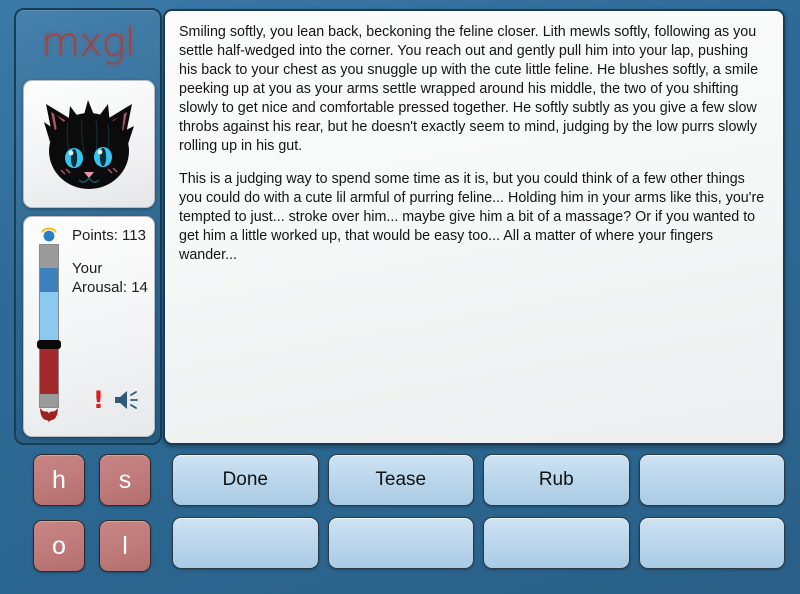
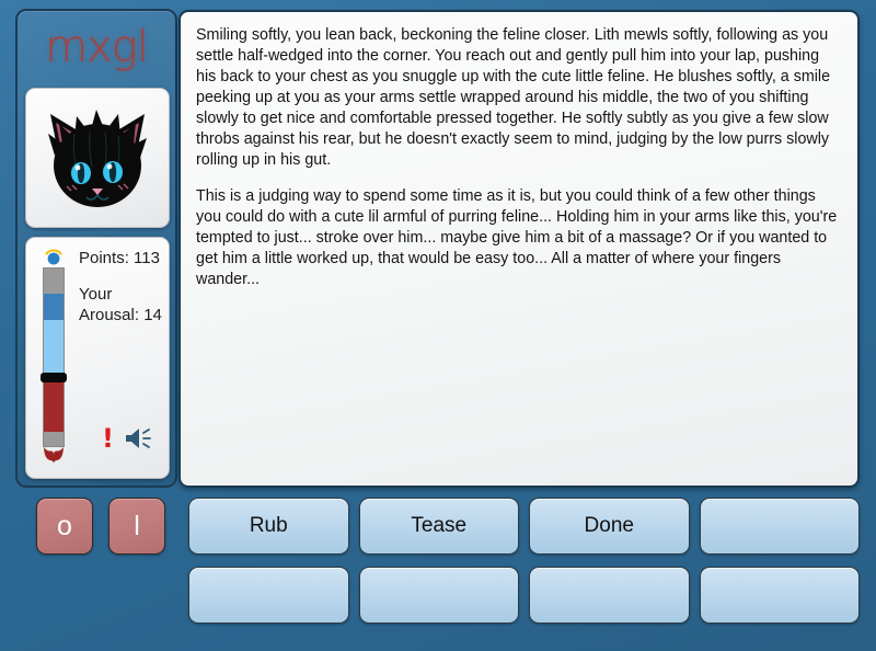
  mxgl
  Points: 113
  Your
  Arousal: 14
  !
  Smiling softly, you lean back, beckoning the feline closer. Lith mewls softly, following as you settle half-wedged into the corner. You reach out and gently pull him into your lap, pushing his back to your chest as you snuggle up with the cute little feline. He blushes softly, a smile peeking up at you as your arms settle wrapped around his middle, the two of you shifting slowly to get nice and comfortable pressed together. He softly subtly as you give a few slow throbs against his rear, but he doesn't exactly seem to mind, judging by the low purrs slowly rolling up in his gut.
  This is a judging way to spend some time as it is, but you could think of a few other things you could do with a cute lil armful of purring feline... Holding him in your arms like this, you're tempted to just... stroke over him... maybe give him a bit of a massage? Or if you wanted to get him a little worked up, that would be easy too... All a matter of where your fingers wander...
- h
- s
  o
  l
- Done
+ Rub
  Tease
- Rub
+ Done
